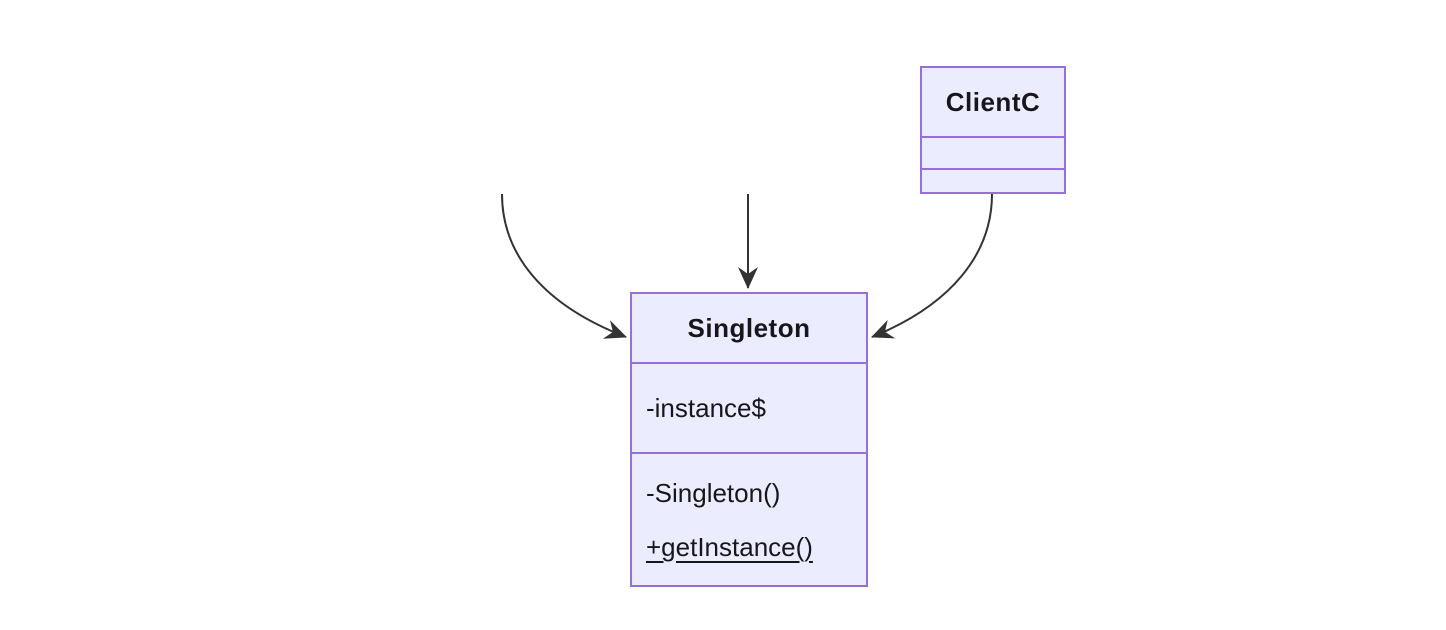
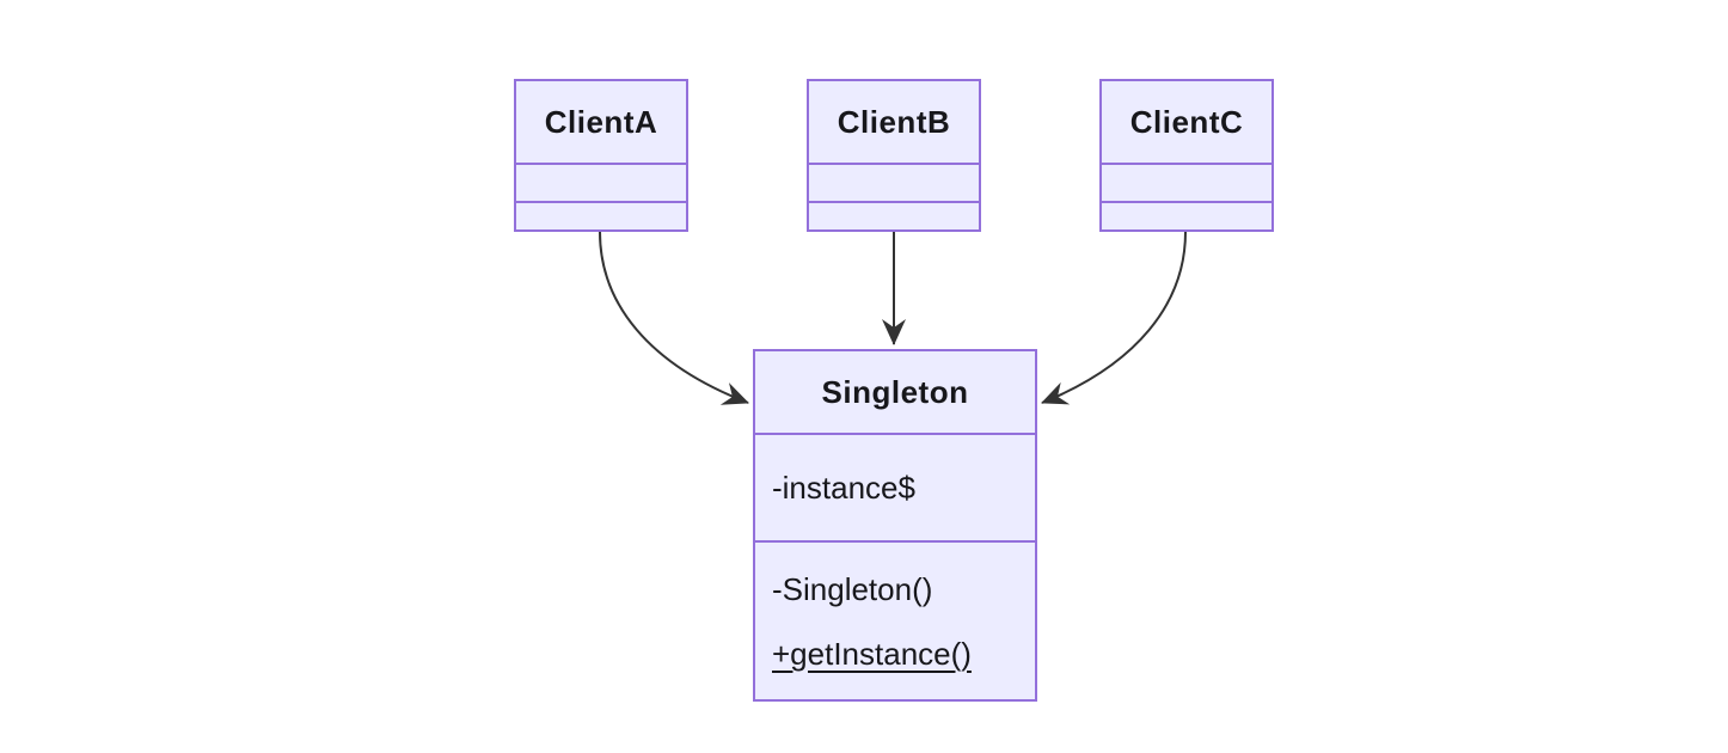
+ ClientA
+ ClientB
  ClientC
  Singleton
  -instance$
  -Singleton()
  +getInstance()
